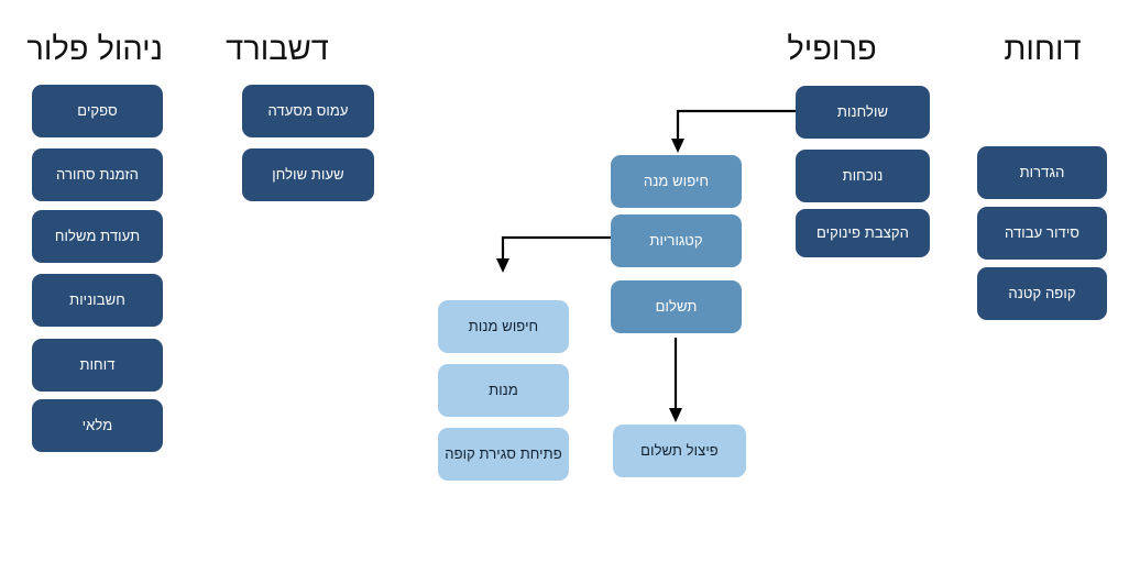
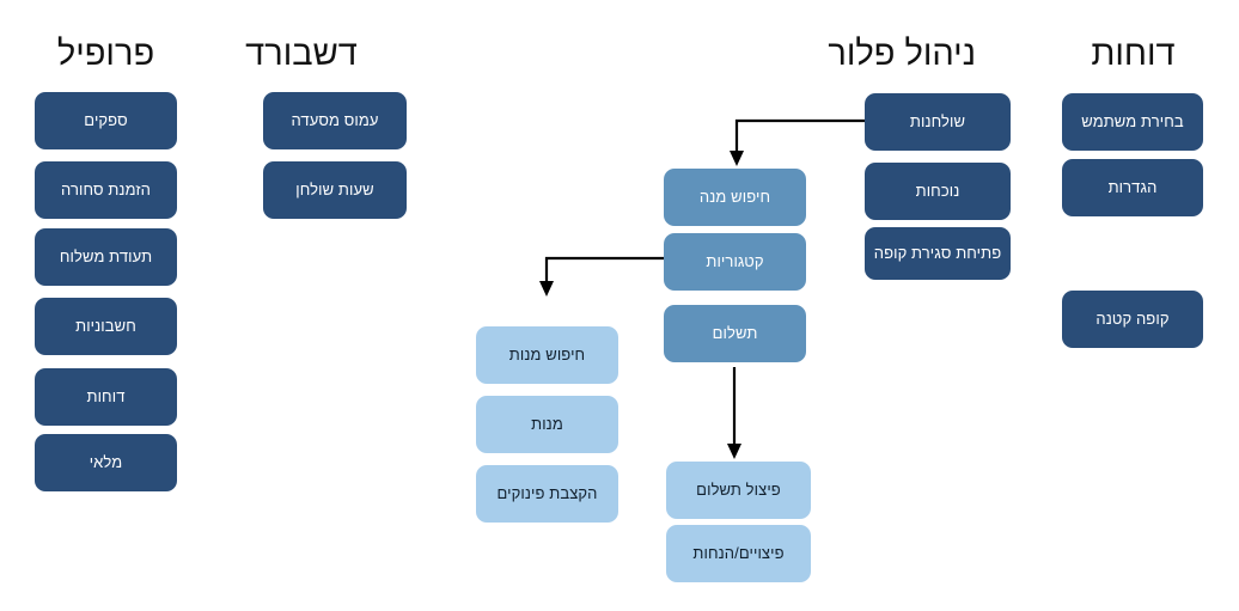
  דוחות
- פרופיל
+ ניהול פלור
  דשבורד
- ניהול פלור
+ פרופיל
  ספקים
  הזמנת סחורה
  תעודת משלוח
  חשבוניות
  דוחות
  מלאי
  עמוס מסעדה
  שעות שולחן
  חיפוש מנות
  מנות
- פתיחת סגירת קופה
+ הקצבת פינוקים
  חיפוש מנה
  קטגוריות
  תשלום
  פיצול תשלום
+ פיצויים/הנחות
  שולחנות
  נוכחות
- הקצבת פינוקים
+ פתיחת סגירת קופה
+ בחירת משתמש
  הגדרות
- סידור עבודה
  קופה קטנה
